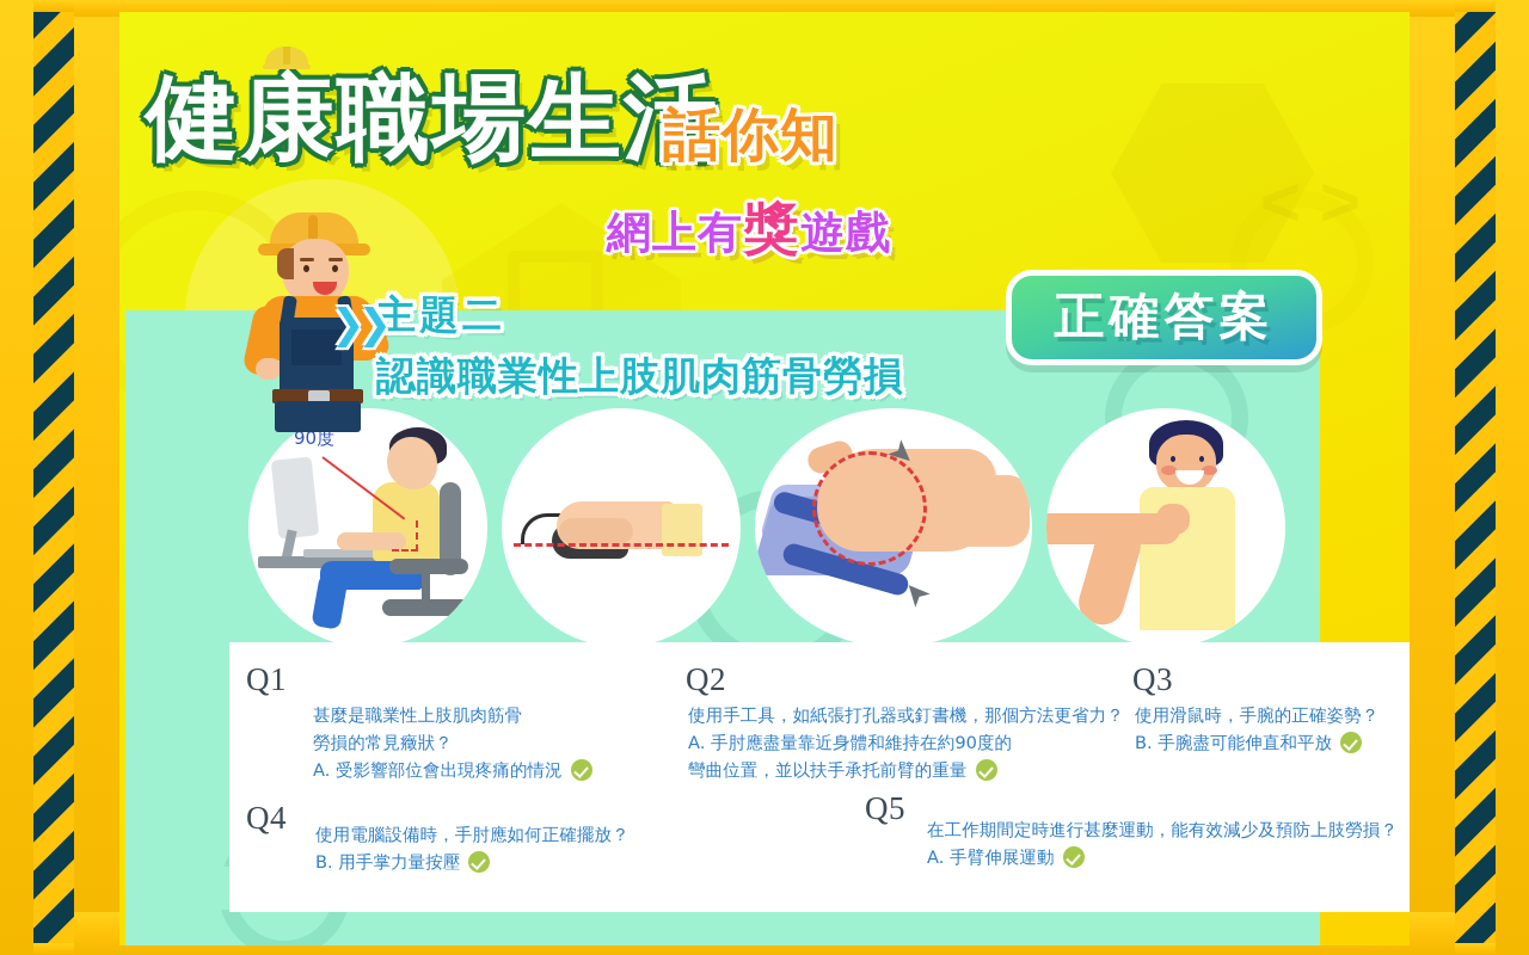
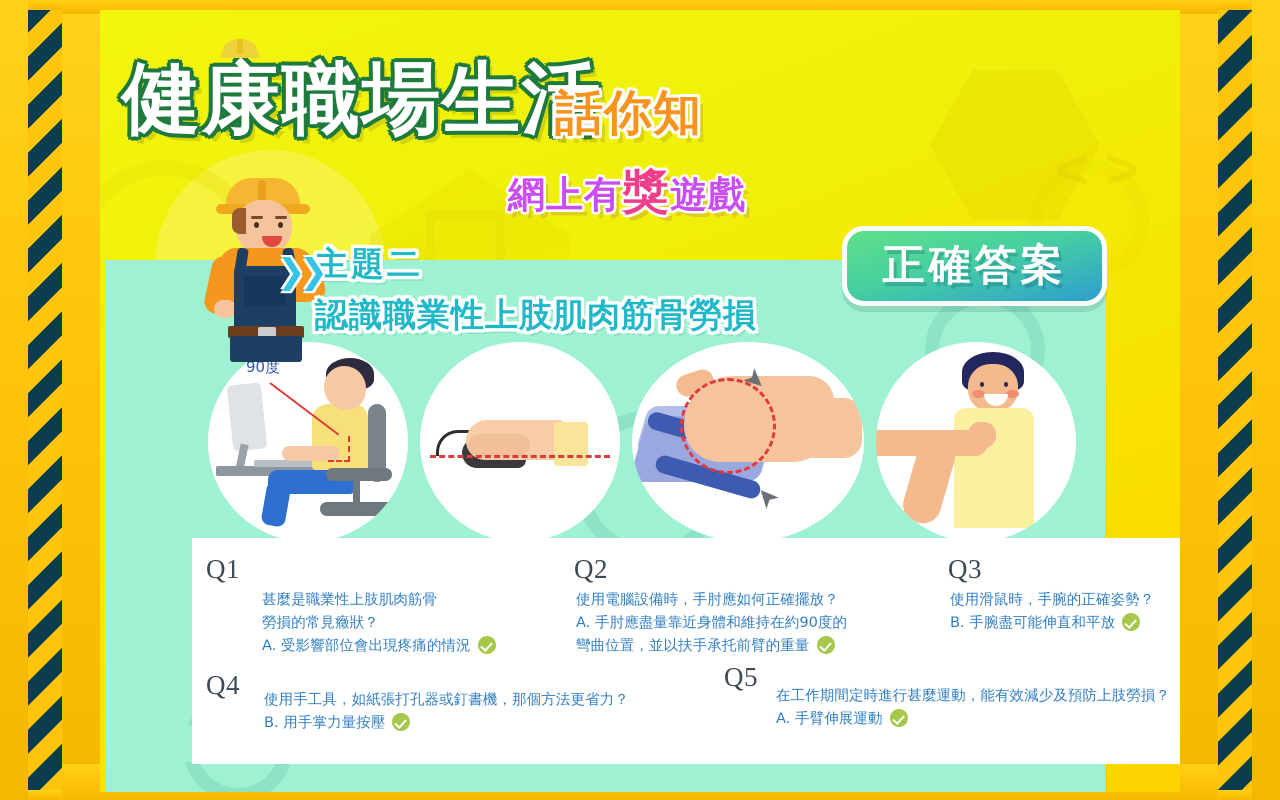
  健康職場生活
  話你知
  網上有獎遊戲
  ❯❯
  主題二
  認識職業性上肢肌肉筋骨勞損
  正確答案
  90度
  Q1
  甚麼是職業性上肢肌肉筋骨
  勞損的常見癥狀？
  A. 受影響部位會出現疼痛的情況
  Q2
- 使用手工具，如紙張打孔器或釘書機，那個方法更省力？
+ 使用電腦設備時，手肘應如何正確擺放？
  A. 手肘應盡量靠近身體和維持在約90度的
  彎曲位置，並以扶手承托前臂的重量
  Q3
  使用滑鼠時，手腕的正確姿勢？
  B. 手腕盡可能伸直和平放
  Q4
- 使用電腦設備時，手肘應如何正確擺放？
+ 使用手工具，如紙張打孔器或釘書機，那個方法更省力？
  B. 用手掌力量按壓
  Q5
  在工作期間定時進行甚麼運動，能有效減少及預防上肢勞損？
  A. 手臂伸展運動
